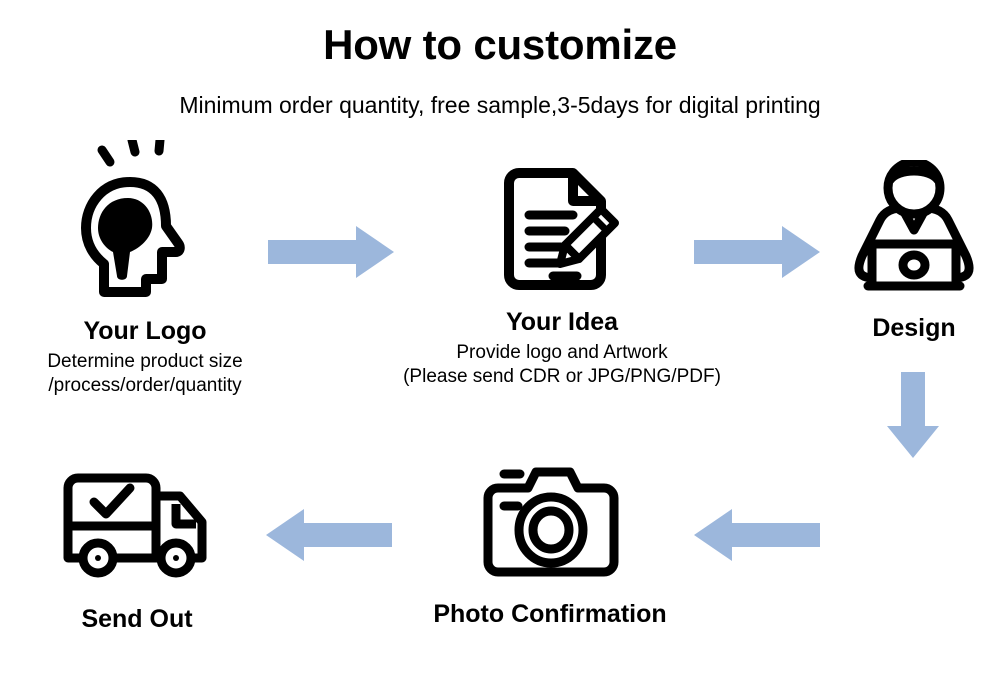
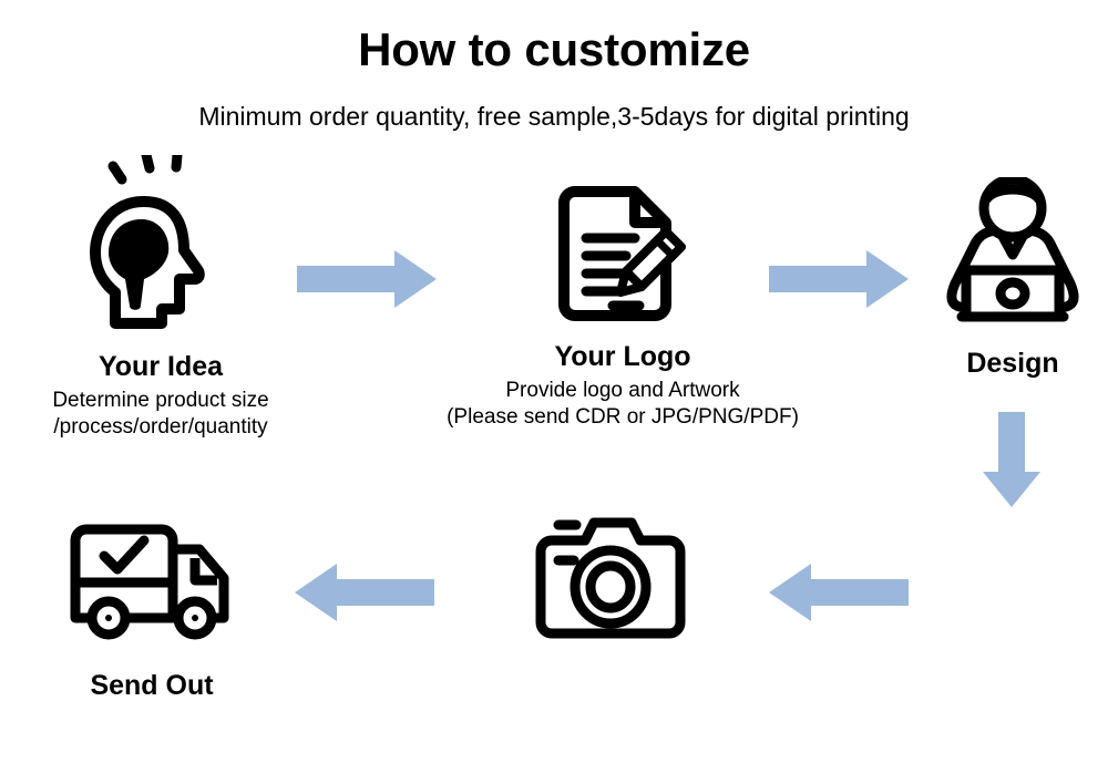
  How to customize
  Minimum order quantity, free sample,3-5days for digital printing
- Your Logo
+ Your Idea
  Determine product size
  /process/order/quantity
- Your Idea
+ Your Logo
  Provide logo and Artwork
  (Please send CDR or JPG/PNG/PDF)
  Design
- Photo Confirmation
  Send Out
